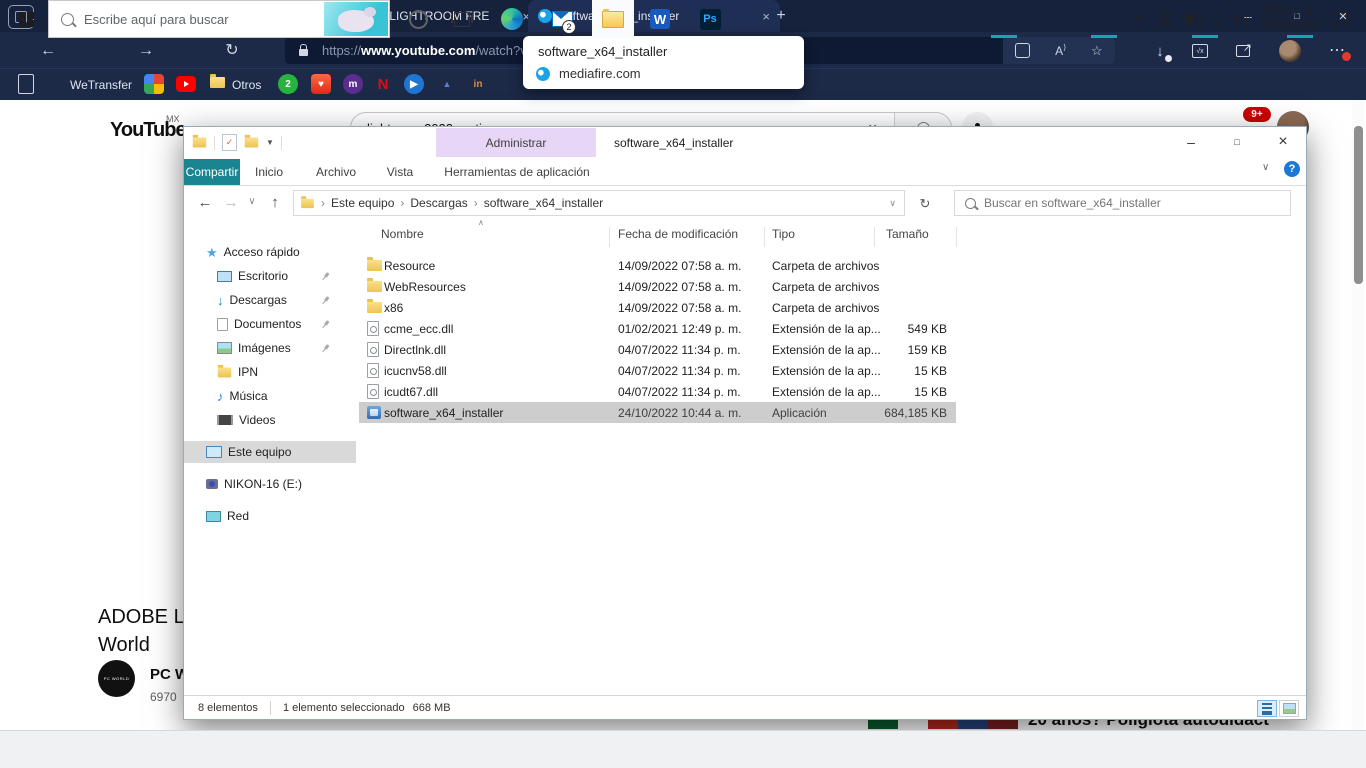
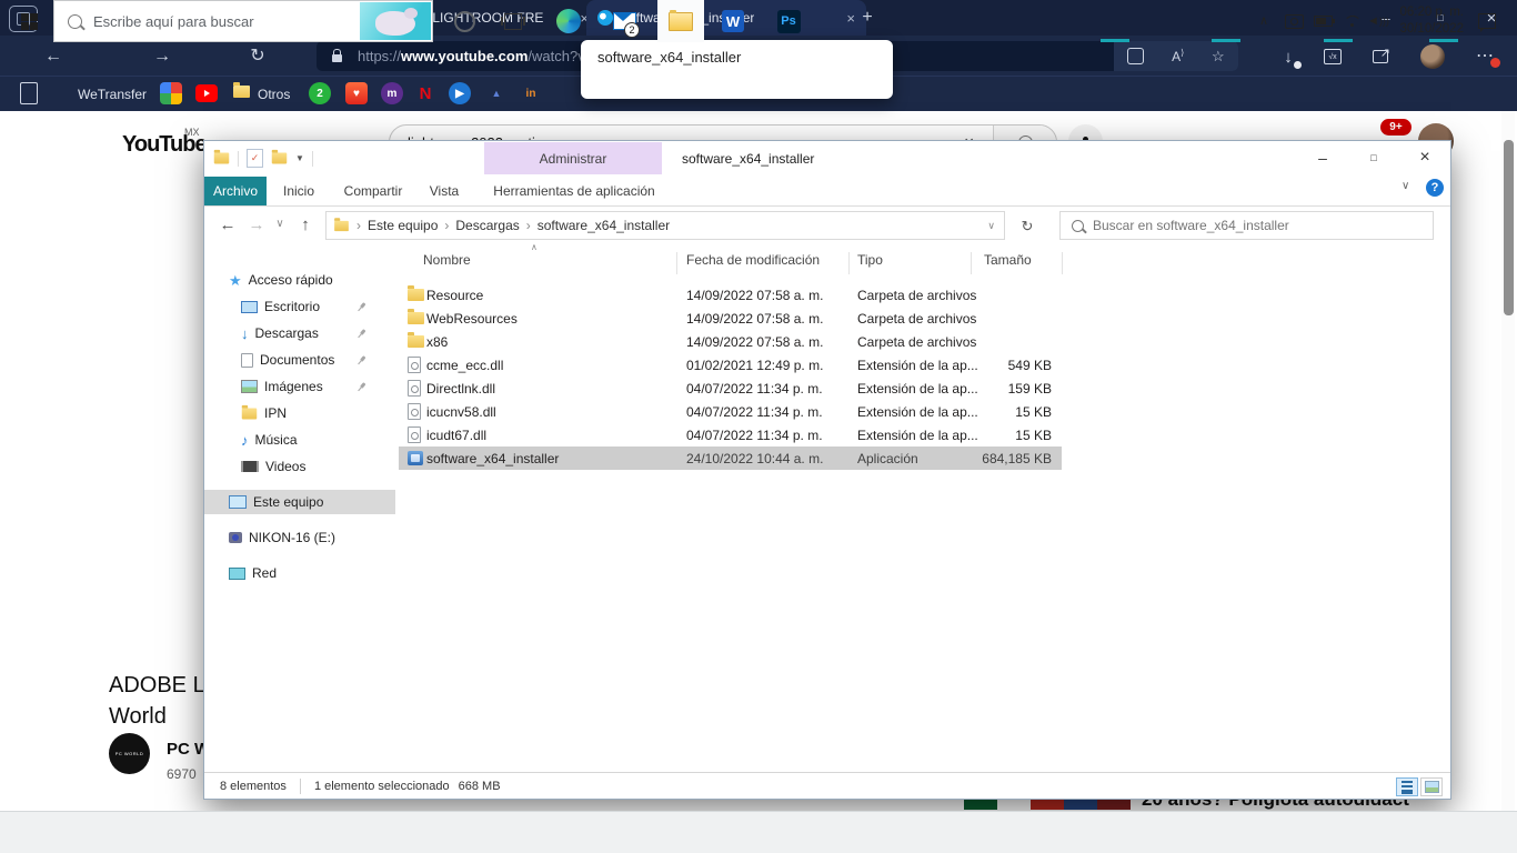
  A
  ⟩
  ↗
  WeTransfer
  Otros
  2
  ♥
  m
  N
  ▶
  ▲
  in
  software_x64_installer
- mediafire.com
  YouTube
  MX
  9+
  ADOBE L
  World
  6970
  ✓
  ▼
  Administrar
  software_x64_installer
- Compartir
+ Archivo
  Inicio
- Archivo
+ Compartir
  Vista
  Herramientas de aplicación
  ?
  Este equipo
  Descargas
  software_x64_installer
  Buscar en software_x64_installer
  Acceso rápido
  Escritorio
  Descargas
  Documentos
  Imágenes
  IPN
  Música
  Videos
  Este equipo
  NIKON-16 (E:)
  Red
  Nombre
  Fecha de modificación
  Tipo
  Tamaño
  Resource
  14/09/2022 07:58 a. m.
  Carpeta de archivos
  WebResources
  14/09/2022 07:58 a. m.
  Carpeta de archivos
  x86
  14/09/2022 07:58 a. m.
  Carpeta de archivos
  ccme_ecc.dll
  01/02/2021 12:49 p. m.
  Extensión de la ap...
  549 KB
  Directlnk.dll
  04/07/2022 11:34 p. m.
  Extensión de la ap...
  159 KB
  icucnv58.dll
  04/07/2022 11:34 p. m.
  Extensión de la ap...
  15 KB
  icudt67.dll
  04/07/2022 11:34 p. m.
  Extensión de la ap...
  15 KB
  software_x64_installer
  24/10/2022 10:44 a. m.
  Aplicación
  684,185 KB
  8 elementos
  1 elemento seleccionado
  668 MB
  Escribe aquí para buscar
  2
  W
  Ps
  ◄
  )))
  06:20 p. m.
  30/10/2022
